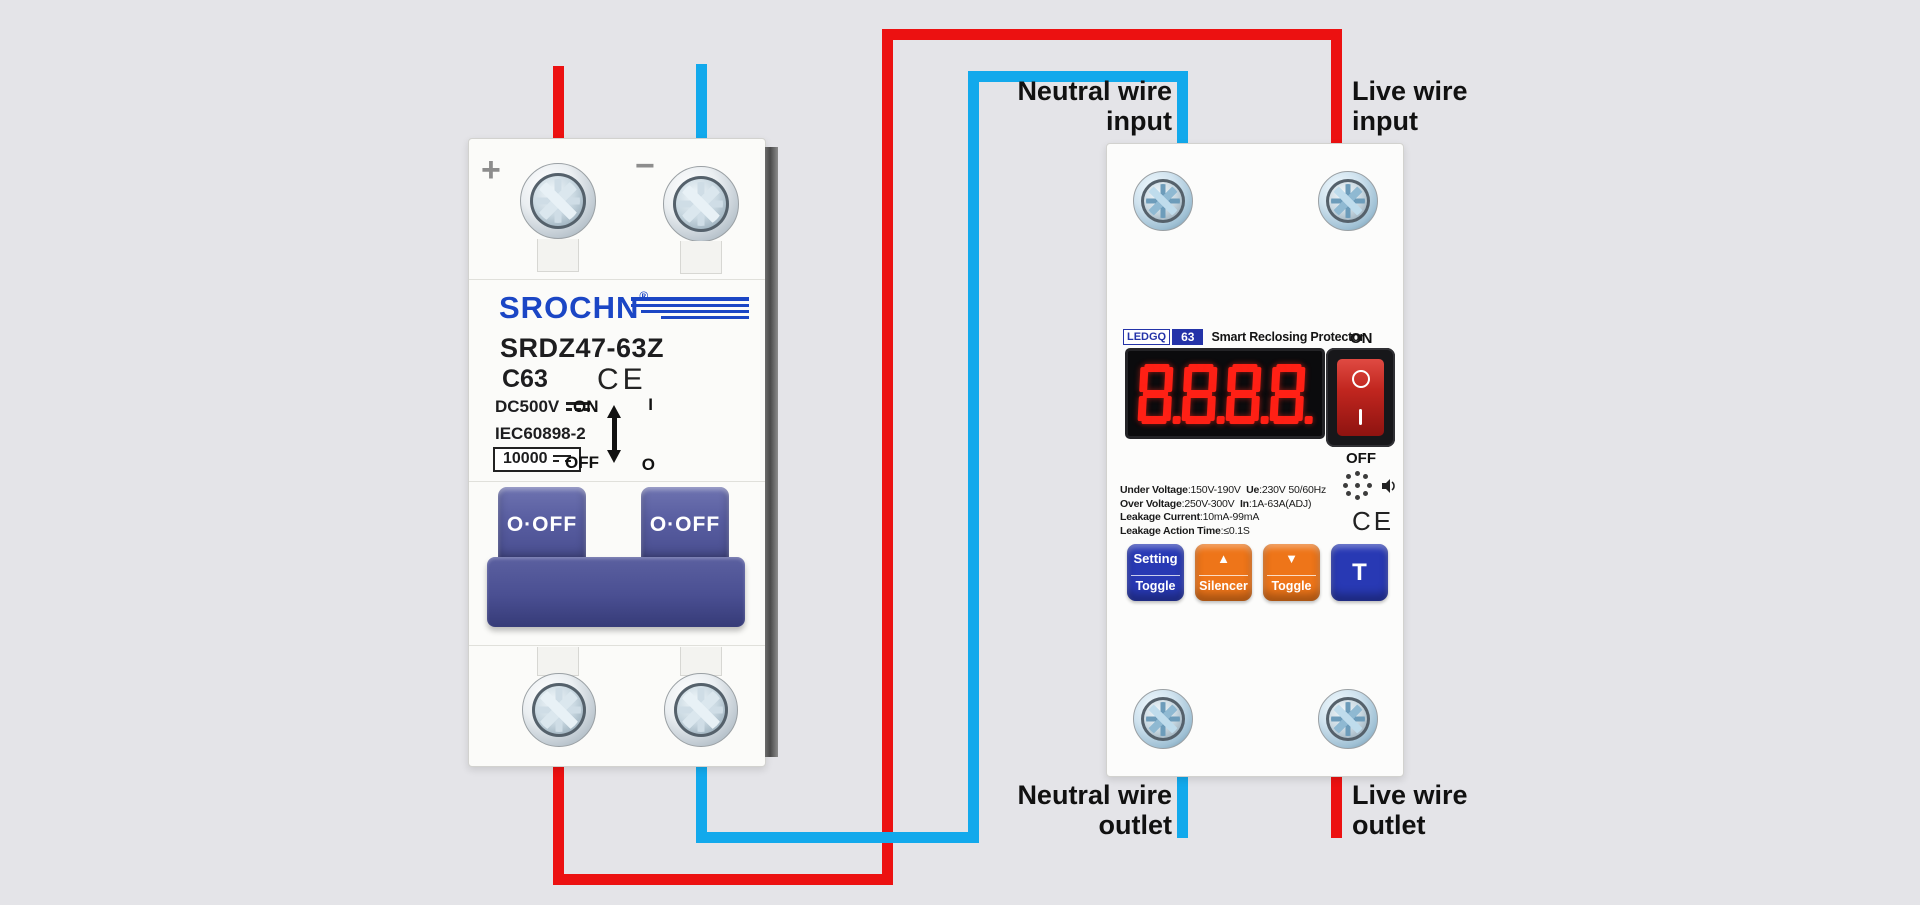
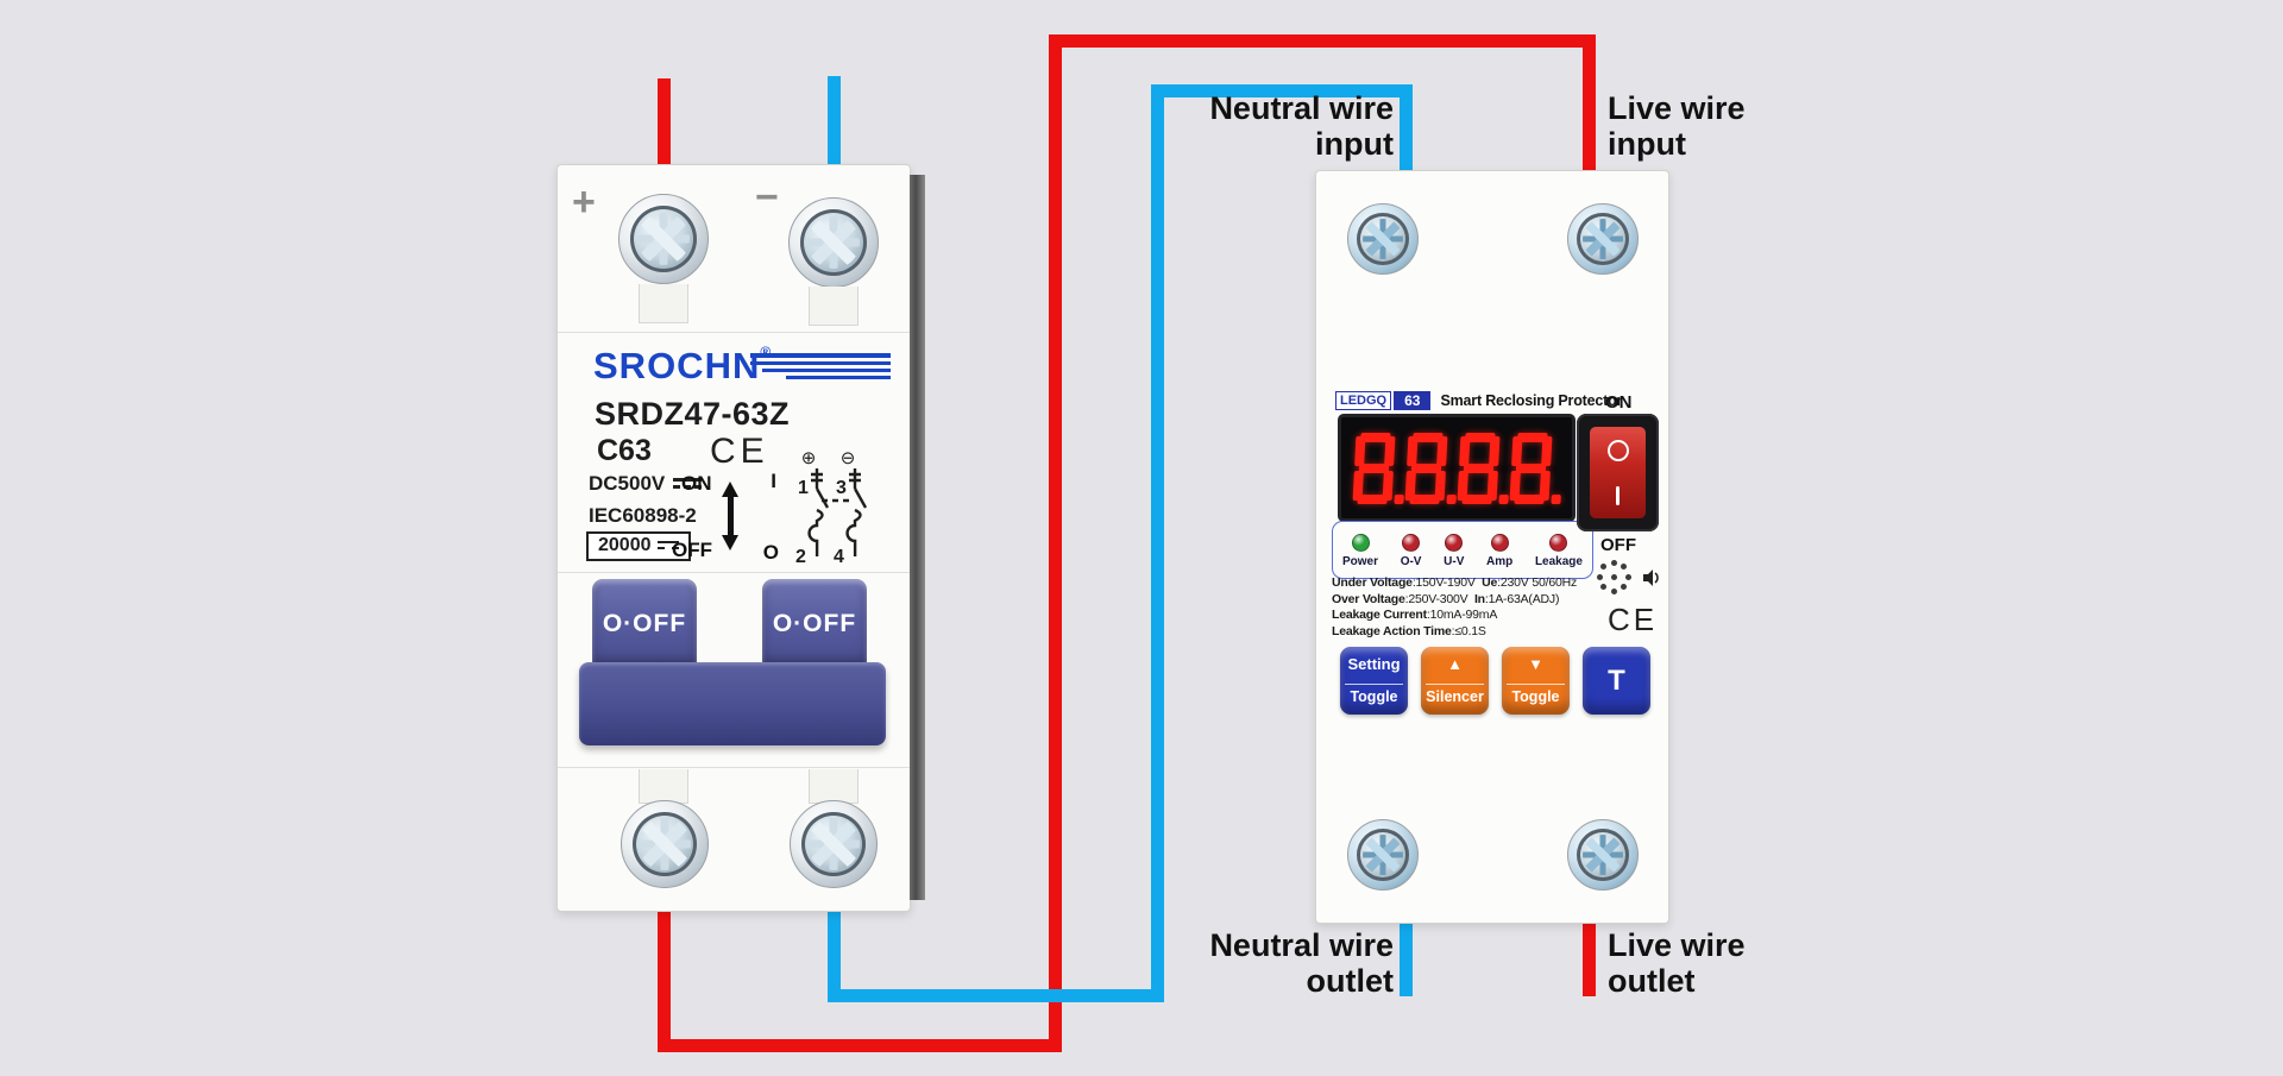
  Neutral wire
  input
  Live wire
  input
  Neutral wire
  outlet
  Live wire
  outlet
  +
  −
  SROCHN®
  SRDZ47-63Z
  C63
  CE
  DC500V
  IEC60898-2
- 10000
+ 20000
  ON
  I
  OFF
  O
+ ⊕
+ ⊖
+ 1
+ 3
+ 2
+ 4
  O·OFF
  O·OFF
  LEDGQ
  63
  Smart Reclosing Protector
+ Power
+ O-V
+ U-V
+ Amp
+ Leakage
  Under Voltage:150V-190V Ue:230V 50/60Hz
  Over Voltage:250V-300V In:1A-63A(ADJ)
  Leakage Current:10mA-99mA
  Leakage Action Time:≤0.1S
  Setting
  Toggle
  ▲
  Silencer
  ▼
  Toggle
  T
  ON
  OFF
  CE
